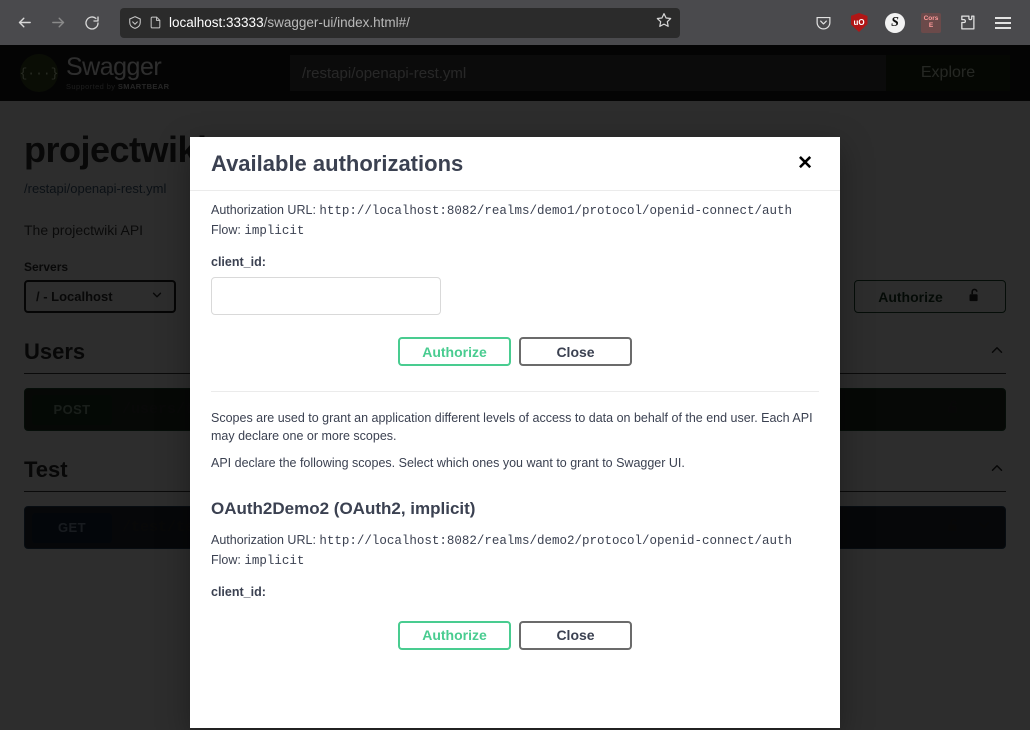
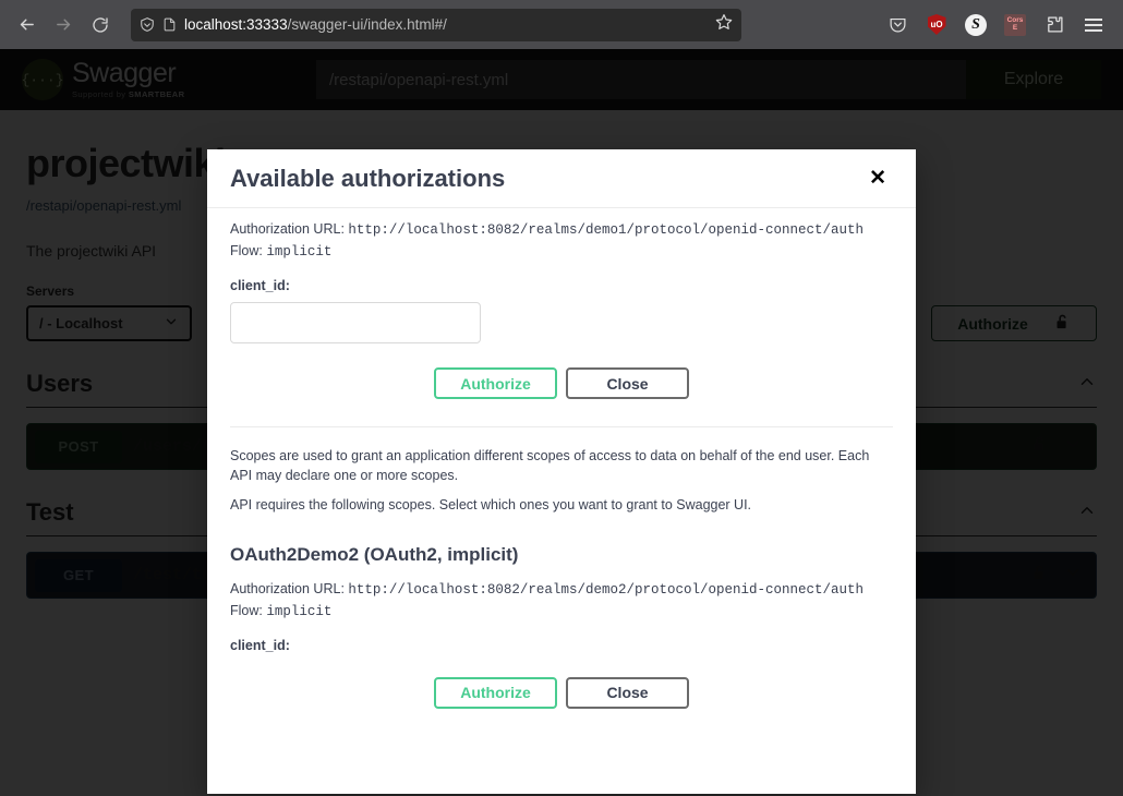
  localhost:33333/swagger-ui/index.html#/
  uO
  S
  {···}
  Swagger
  /restapi/openapi-rest.yml
  Explore
  projectwik
  /restapi/openapi-rest.yml
  The projectwiki API
  Servers
  / - Localhost
  Authorize
  Users
  Test
  Available authorizations
  ✕
  Authorization URL: http://localhost:8082/realms/demo1/protocol/openid-connect/auth
  Flow: implicit
  client_id:
  Authorize
  Close
- Scopes are used to grant an application different levels of access to data on behalf of the end user. Each API may declare one or more scopes.
+ Scopes are used to grant an application different scopes of access to data on behalf of the end user. Each API may declare one or more scopes.
- API declare the following scopes. Select which ones you want to grant to Swagger UI.
+ API requires the following scopes. Select which ones you want to grant to Swagger UI.
  OAuth2Demo2 (OAuth2, implicit)
  Authorization URL: http://localhost:8082/realms/demo2/protocol/openid-connect/auth
  Flow: implicit
  client_id:
  Authorize
  Close
